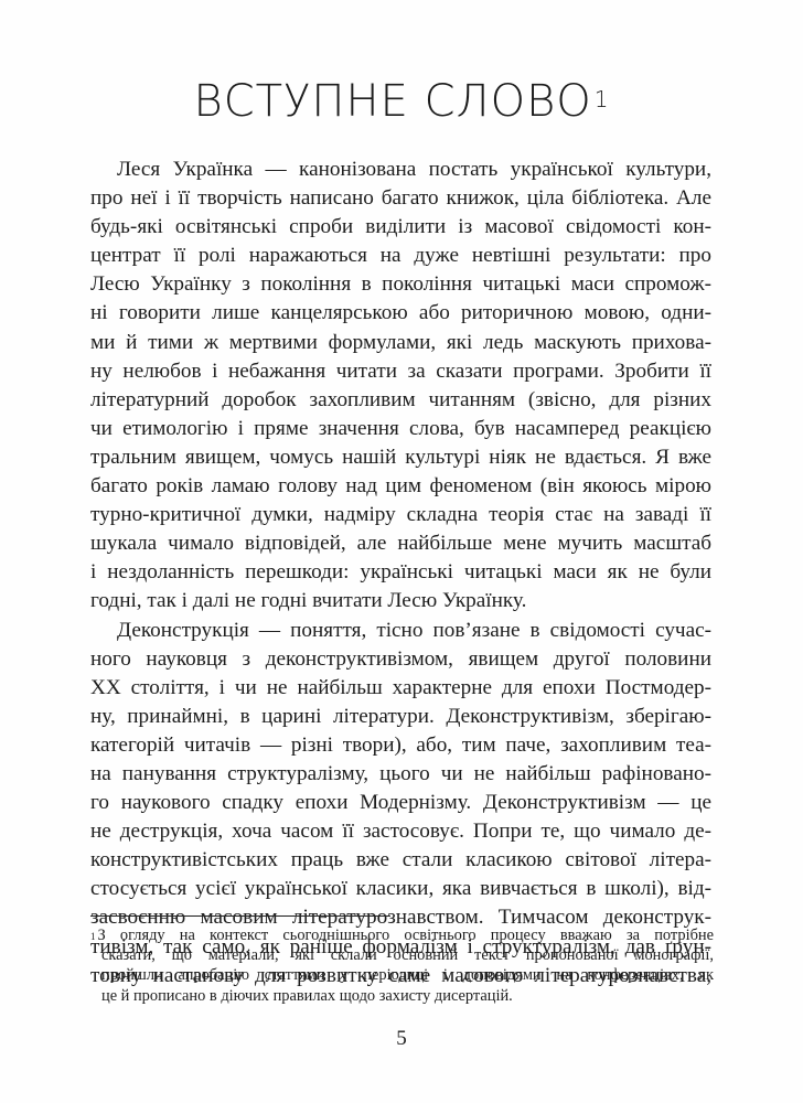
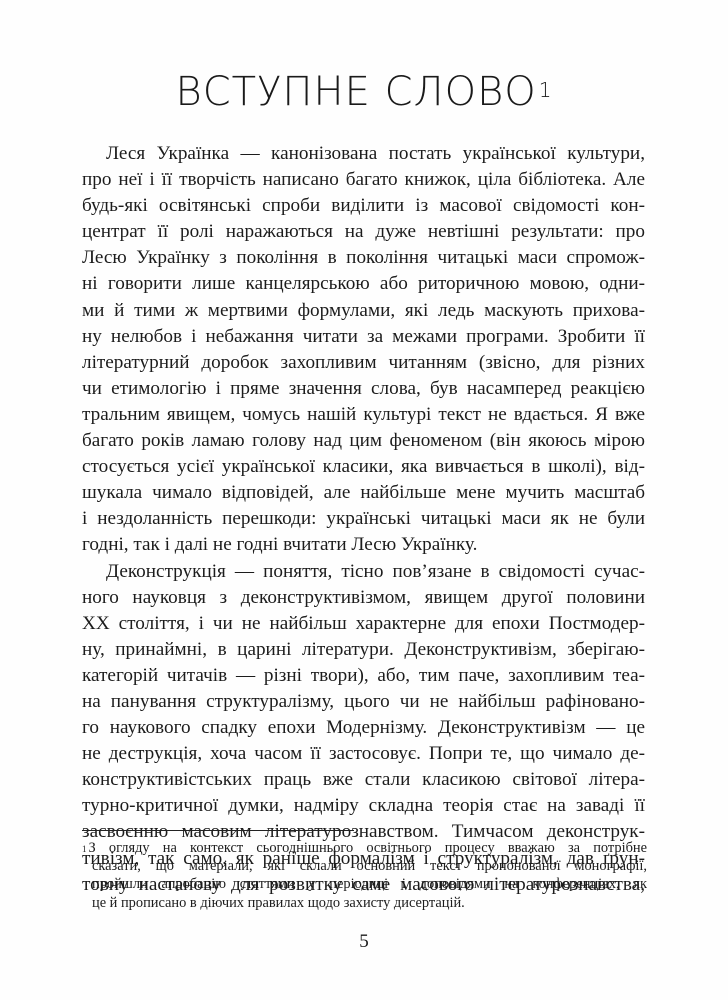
  ВСТУПНЕ СЛОВО1
  Леся Українка — канонізована постать української культури,
  про неї і її творчість написано багато книжок, ціла бібліотека. Але
  будь-які освітянські спроби виділити із масової свідомості кон-
  центрат її ролі наражаються на дуже невтішні результати: про
  Лесю Українку з покоління в покоління читацькі маси спромож-
  ні говорити лише канцелярською або риторичною мовою, одни-
  ми й тими ж мертвими формулами, які ледь маскують прихова-
- ну нелюбов і небажання читати за сказати програми. Зробити її
+ ну нелюбов і небажання читати за межами програми. Зробити її
  літературний доробок захопливим читанням (звісно, для різних
  чи етимологію і пряме значення слова, був насамперед реакцією
- тральним явищем, чомусь нашій культурі ніяк не вдається. Я вже
+ тральним явищем, чомусь нашій культурі текст не вдається. Я вже
  багато років ламаю голову над цим феноменом (він якоюсь мірою
- турно-критичної думки, надміру складна теорія стає на заваді її
+ стосується усієї української класики, яка вивчається в школі), від-
  шукала чимало відповідей, але найбільше мене мучить масштаб
  і нездоланність перешкоди: українські читацькі маси як не були
  годні, так і далі не годні вчитати Лесю Українку.
  Деконструкція — поняття, тісно пов’язане в свідомості сучас-
  ного науковця з деконструктивізмом, явищем другої половини
  XX століття, і чи не найбільш характерне для епохи Постмодер-
  ну, принаймні, в царині літератури. Деконструктивізм, зберігаю-
  категорій читачів — різні твори), або, тим паче, захопливим теа-
  на панування структуралізму, цього чи не найбільш рафіновано-
  го наукового спадку епохи Модернізму. Деконструктивізм — це
  не деструкція, хоча часом її застосовує. Попри те, що чимало де-
  конструктивістських праць вже стали класикою світової літера-
- стосується усієї української класики, яка вивчається в школі), від-
+ турно-критичної думки, надміру складна теорія стає на заваді її
  засвоєнню масовим літературознавством. Тимчасом деконструк-
  тивізм, так само, як раніше формалізм і структуралізм, дав ґрун-
  товну настанову для розвитку саме масового літературознавства,
  1 З огляду на контекст сьогоднішнього освітнього процесу вважаю за потрібне
  сказати, що матеріали, які склали основний текст пропонованої монографії,
  пройшли апробацію статтями у періодиці і доповідями на конференціях, як
  це й прописано в діючих правилах щодо захисту дисертацій.
  5
